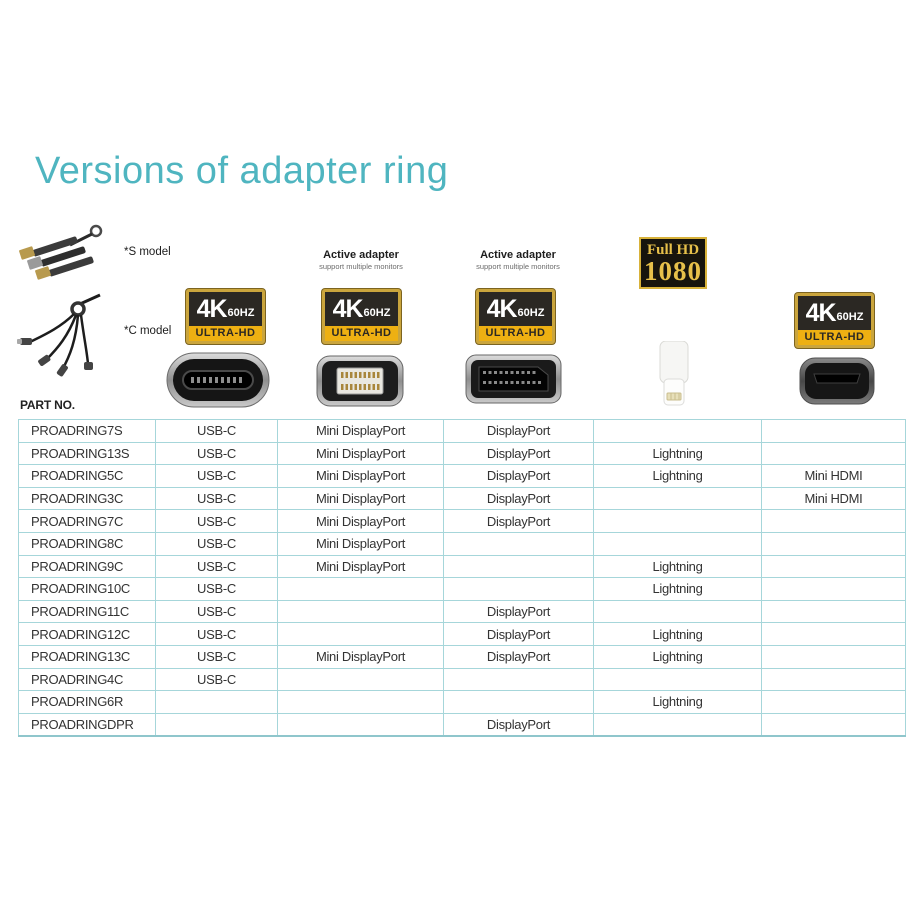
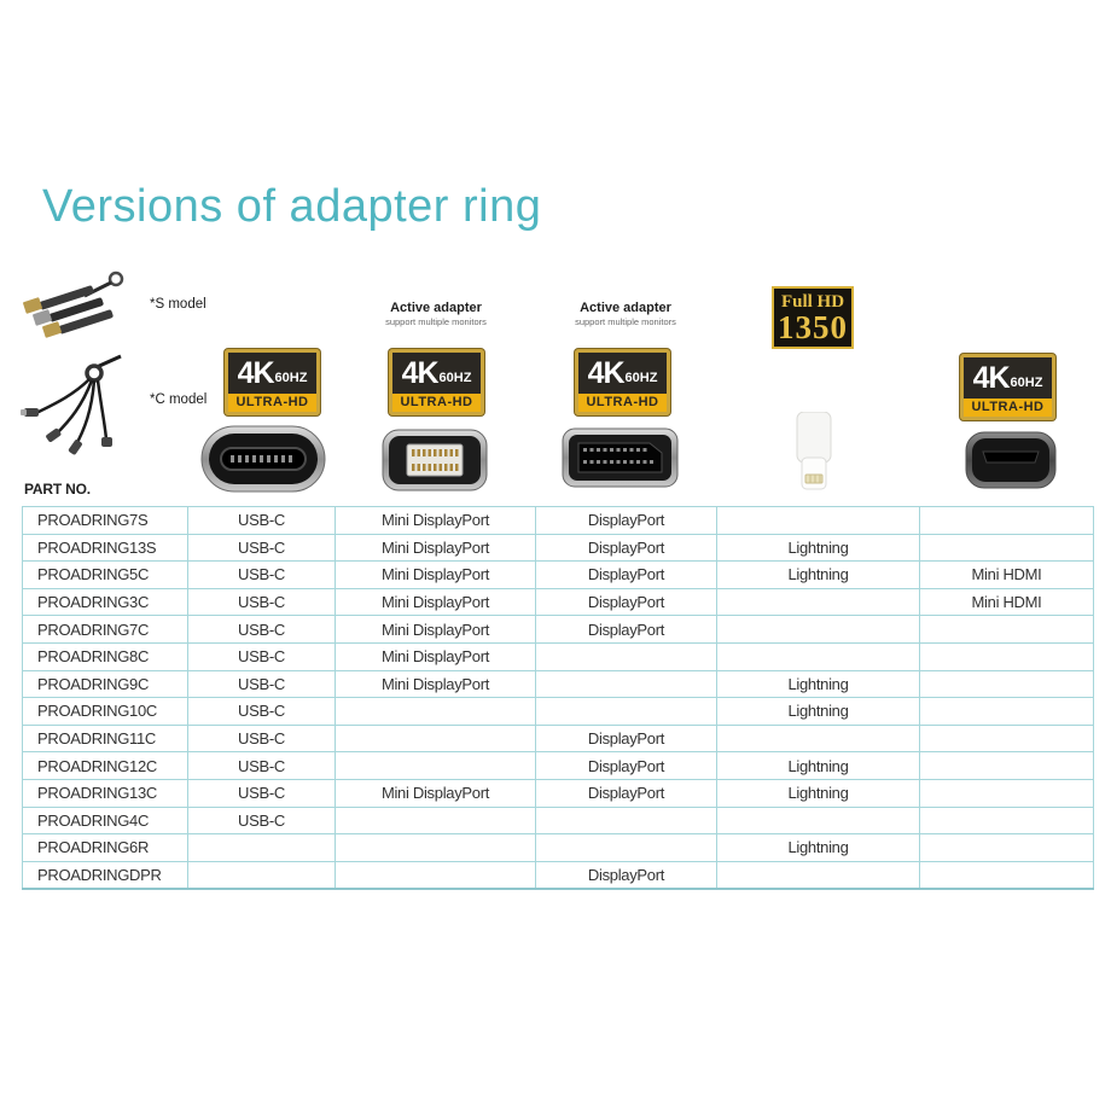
  Versions of adapter ring
  *S model
  *C model
  Active adapter
  support multiple monitors
  Active adapter
  support multiple monitors
  4K
  60HZ
  ULTRA-HD
  4K
  60HZ
  ULTRA-HD
  4K
  60HZ
  ULTRA-HD
  4K
  60HZ
  ULTRA-HD
  Full HD
- 1080
+ 1350
  PART NO.
  PROADRING7S	USB-C	Mini DisplayPort	DisplayPort
  PROADRING13S	USB-C	Mini DisplayPort	DisplayPort	Lightning
  PROADRING5C	USB-C	Mini DisplayPort	DisplayPort	Lightning	Mini HDMI
  PROADRING3C	USB-C	Mini DisplayPort	DisplayPort		Mini HDMI
  PROADRING7C	USB-C	Mini DisplayPort	DisplayPort
  PROADRING8C	USB-C	Mini DisplayPort
  PROADRING9C	USB-C	Mini DisplayPort		Lightning
  PROADRING10C	USB-C			Lightning
  PROADRING11C	USB-C		DisplayPort
  PROADRING12C	USB-C		DisplayPort	Lightning
  PROADRING13C	USB-C	Mini DisplayPort	DisplayPort	Lightning
  PROADRING4C	USB-C
  PROADRING6R				Lightning
  PROADRINGDPR			DisplayPort
